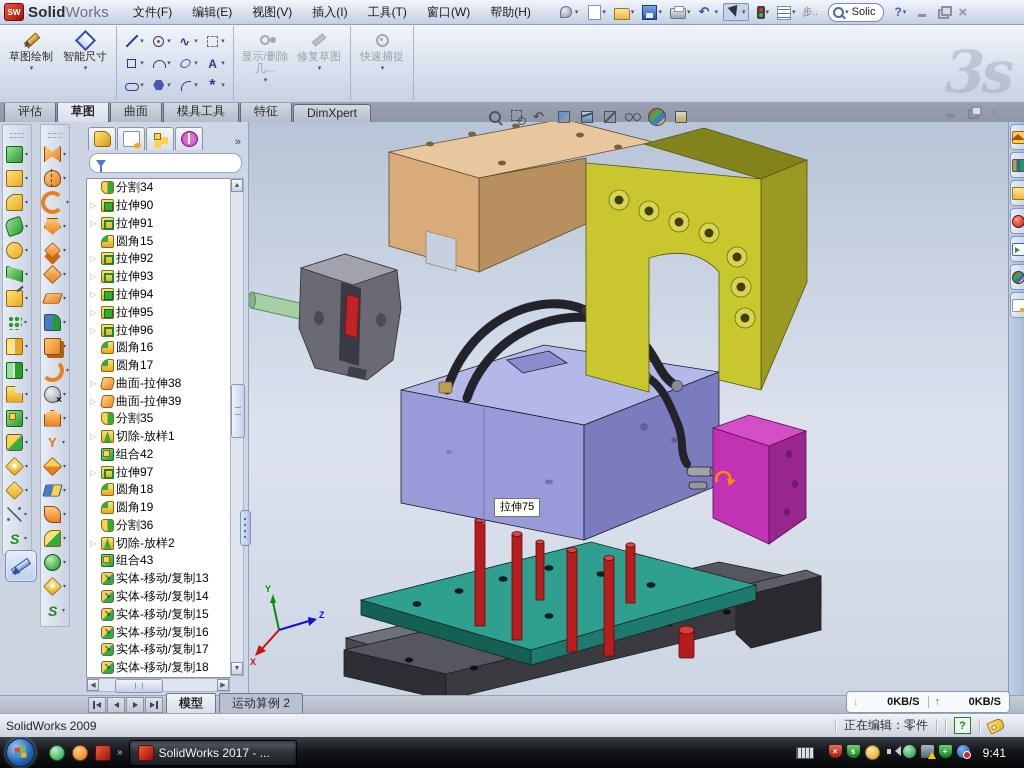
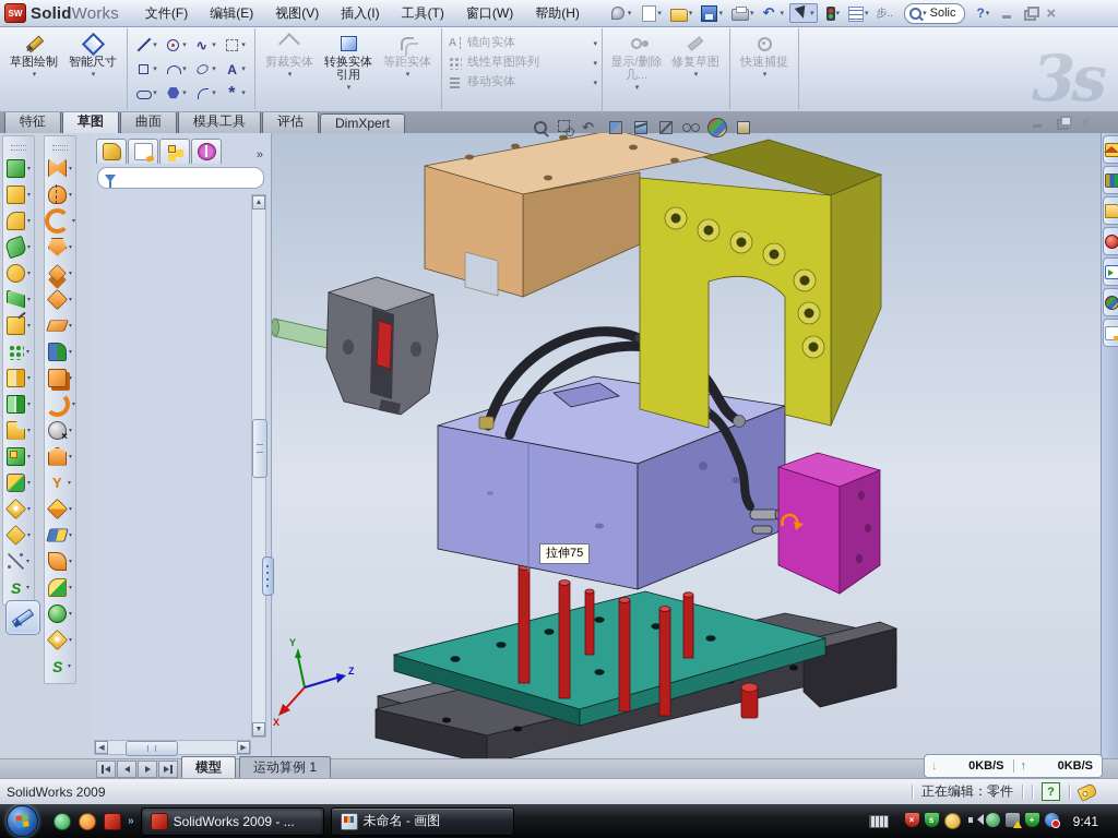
  SW
  SolidWorks
  文件(F)
  编辑(E)
  视图(V)
  插入(I)
  工具(T)
  窗口(W)
  帮助(H)
  步..
  Solic
  ?
  3s
  草图绘制
  智能尺寸
+ 剪裁实体
+ 转换实体引用
+ 等距实体
+ 镜向实体
+ 线性草图阵列
+ 移动实体
  显示/删除几...
  修复草图
  快速捕捉
- 评估
+ 特征
  草图
  曲面
  模具工具
- 特征
+ 评估
  DimXpert
  »
- 分割34
- 拉伸90
- 拉伸91
- 圆角15
- 拉伸92
- 拉伸93
- 拉伸94
- 拉伸95
- 拉伸96
- 圆角16
- 圆角17
- 曲面-拉伸38
- 曲面-拉伸39
- 分割35
- 切除-放样1
- 组合42
- 拉伸97
- 圆角18
- 圆角19
- 分割36
- 切除-放样2
- 组合43
- 实体-移动/复制13
- 实体-移动/复制14
- 实体-移动/复制15
- 实体-移动/复制16
- 实体-移动/复制17
- 实体-移动/复制18
  Y
  Z
  X
  拉伸75
  模型
- 运动算例 2
+ 运动算例 1
  0KB/S
  0KB/S
  SolidWorks 2009
  正在编辑：零件
  ?
  »
- SolidWorks 2017 - ...
+ SolidWorks 2009 - ...
+ 未命名 - 画图
  9:41
